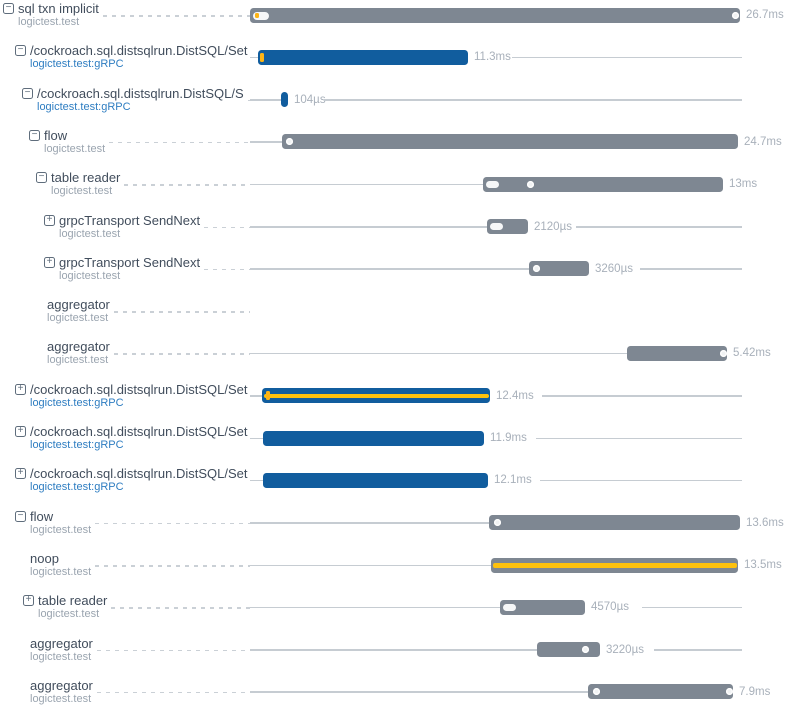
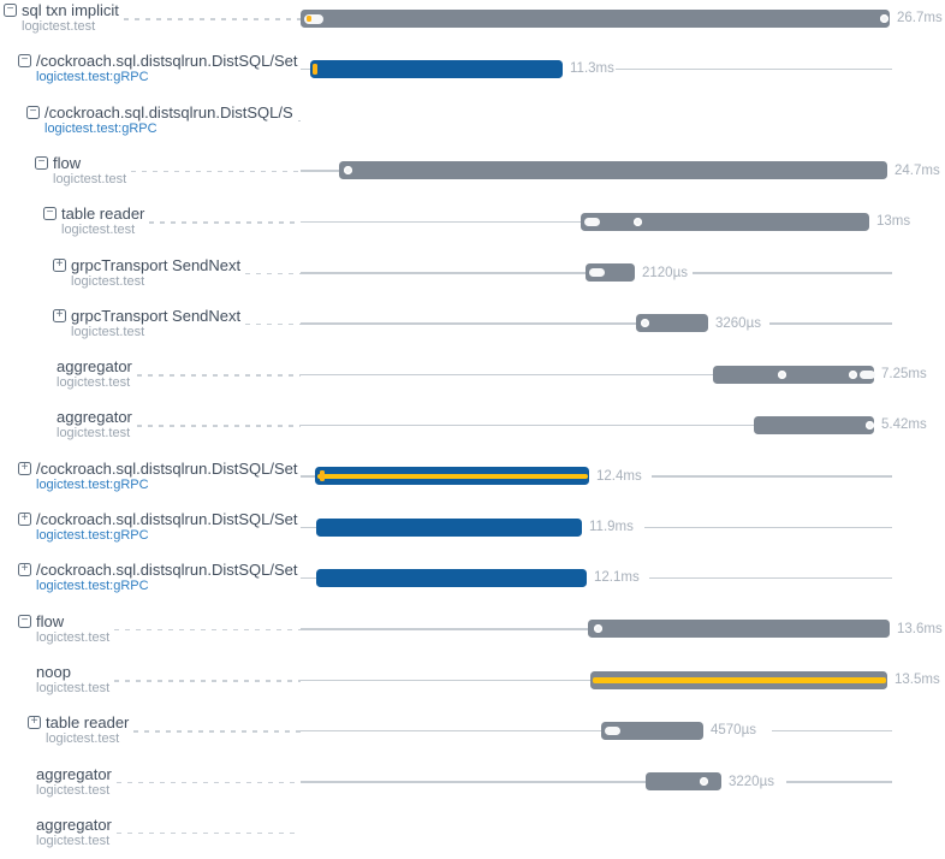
  −
  sql txn implicit
  logictest.test
  26.7ms
  −
  /cockroach.sql.distsqlrun.DistSQL/Set
  logictest.test:gRPC
  11.3ms
  −
  /cockroach.sql.distsqlrun.DistSQL/S
  logictest.test:gRPC
- 104µs
  −
  flow
  logictest.test
  24.7ms
  −
  table reader
  logictest.test
  13ms
  +
  grpcTransport SendNext
  logictest.test
  2120µs
  +
  grpcTransport SendNext
  logictest.test
  3260µs
  aggregator
  logictest.test
+ 7.25ms
  aggregator
  logictest.test
  5.42ms
  +
  /cockroach.sql.distsqlrun.DistSQL/Set
  logictest.test:gRPC
  12.4ms
  +
  /cockroach.sql.distsqlrun.DistSQL/Set
  logictest.test:gRPC
  11.9ms
  +
  /cockroach.sql.distsqlrun.DistSQL/Set
  logictest.test:gRPC
  12.1ms
  −
  flow
  logictest.test
  13.6ms
  noop
  logictest.test
  13.5ms
  +
  table reader
  logictest.test
  4570µs
  aggregator
  logictest.test
  3220µs
  aggregator
  logictest.test
- 7.9ms
